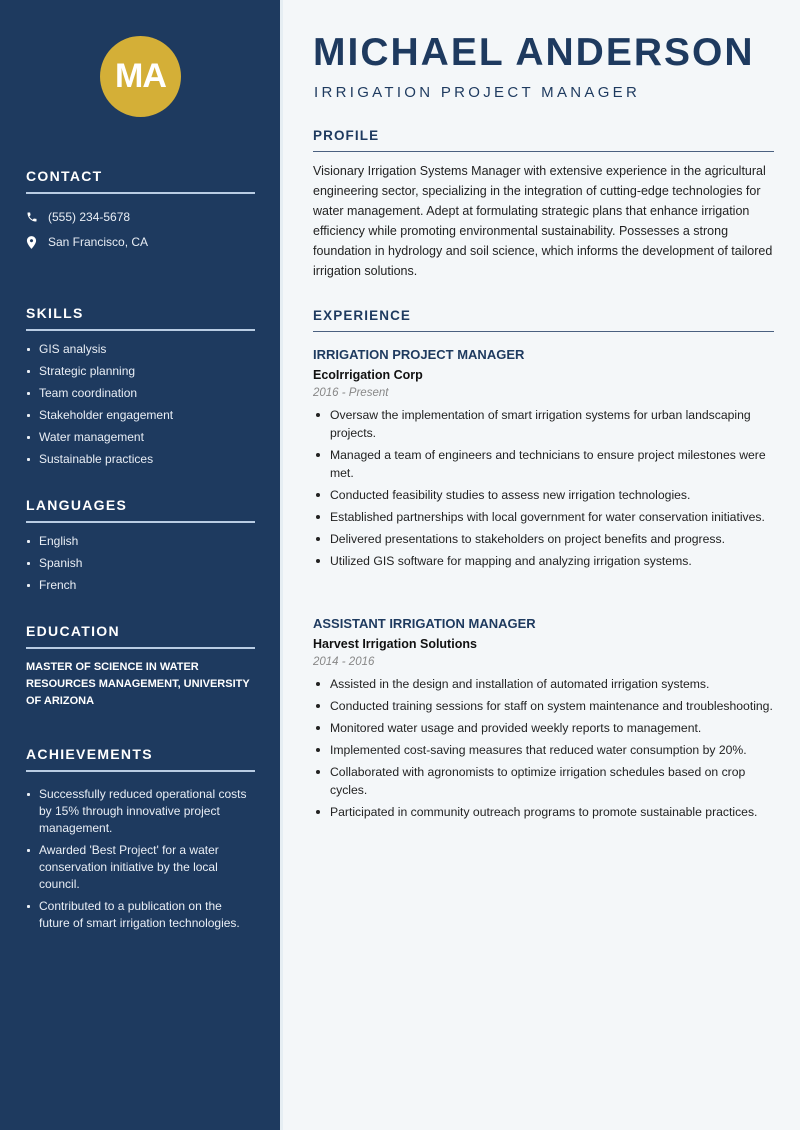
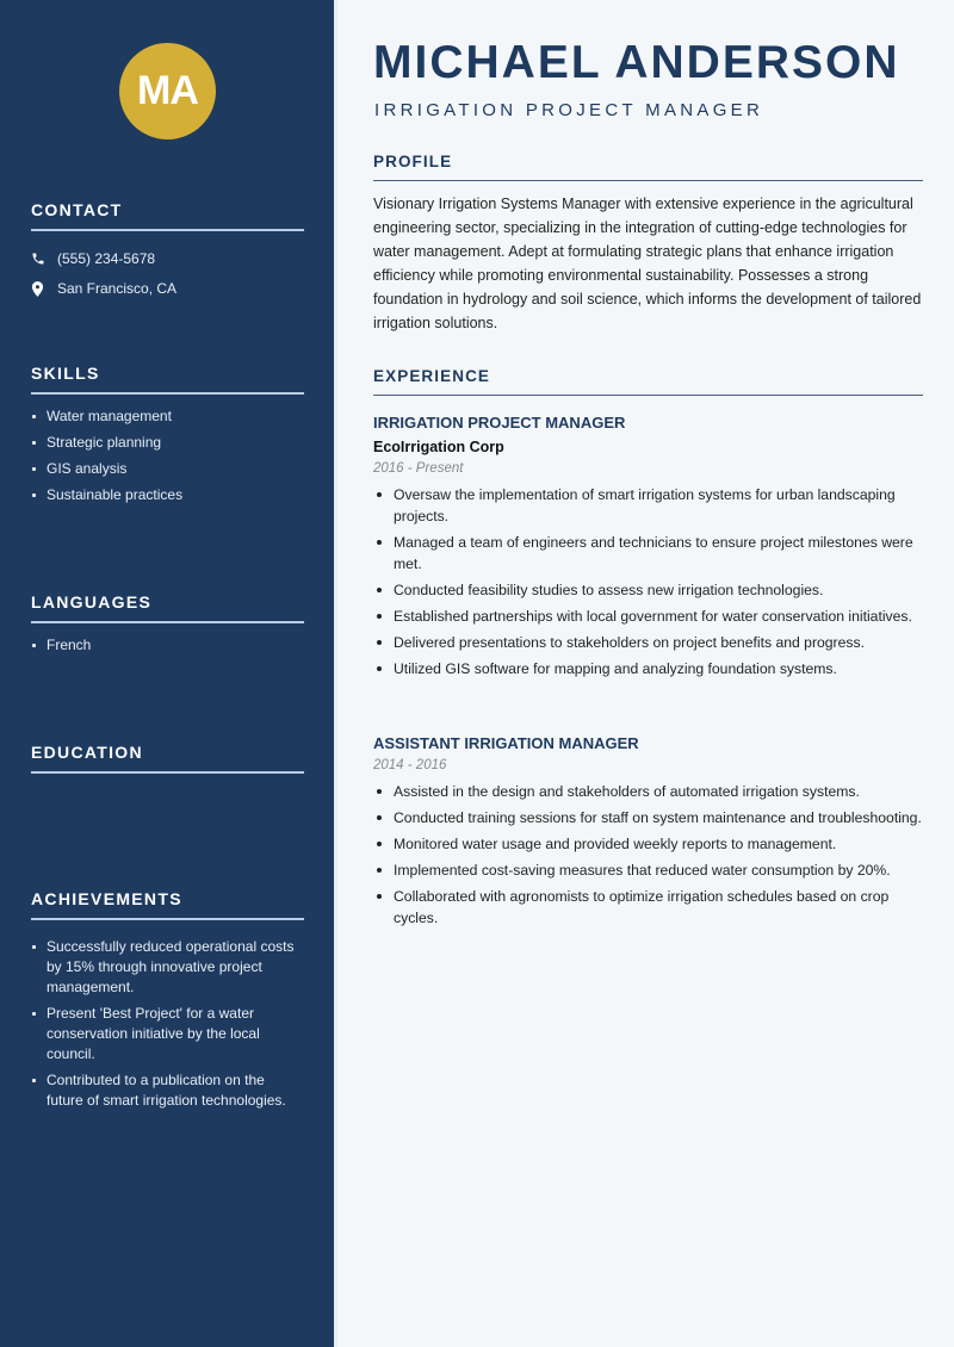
  MA
  CONTACT
  (555) 234-5678
  San Francisco, CA
  SKILLS
- GIS analysis
+ Water management
  Strategic planning
- Team coordination
- Stakeholder engagement
- Water management
+ GIS analysis
  Sustainable practices
  LANGUAGES
- English
- Spanish
  French
  EDUCATION
- MASTER OF SCIENCE IN WATER RESOURCES MANAGEMENT, UNIVERSITY OF ARIZONA
  ACHIEVEMENTS
  Successfully reduced operational costs by 15% through innovative project management.
- Awarded 'Best Project' for a water conservation initiative by the local council.
+ Present 'Best Project' for a water conservation initiative by the local council.
  Contributed to a publication on the future of smart irrigation technologies.
  MICHAEL ANDERSON
  IRRIGATION PROJECT MANAGER
  PROFILE
  Visionary Irrigation Systems Manager with extensive experience in the agricultural engineering sector, specializing in the integration of cutting-edge technologies for water management. Adept at formulating strategic plans that enhance irrigation efficiency while promoting environmental sustainability. Possesses a strong foundation in hydrology and soil science, which informs the development of tailored irrigation solutions.
  EXPERIENCE
  IRRIGATION PROJECT MANAGER
  EcoIrrigation Corp
  2016 - Present
  Oversaw the implementation of smart irrigation systems for urban landscaping projects.
  Managed a team of engineers and technicians to ensure project milestones were met.
  Conducted feasibility studies to assess new irrigation technologies.
  Established partnerships with local government for water conservation initiatives.
  Delivered presentations to stakeholders on project benefits and progress.
- Utilized GIS software for mapping and analyzing irrigation systems.
+ Utilized GIS software for mapping and analyzing foundation systems.
  ASSISTANT IRRIGATION MANAGER
- Harvest Irrigation Solutions
  2014 - 2016
- Assisted in the design and installation of automated irrigation systems.
+ Assisted in the design and stakeholders of automated irrigation systems.
  Conducted training sessions for staff on system maintenance and troubleshooting.
  Monitored water usage and provided weekly reports to management.
  Implemented cost-saving measures that reduced water consumption by 20%.
  Collaborated with agronomists to optimize irrigation schedules based on crop cycles.
- Participated in community outreach programs to promote sustainable practices.
